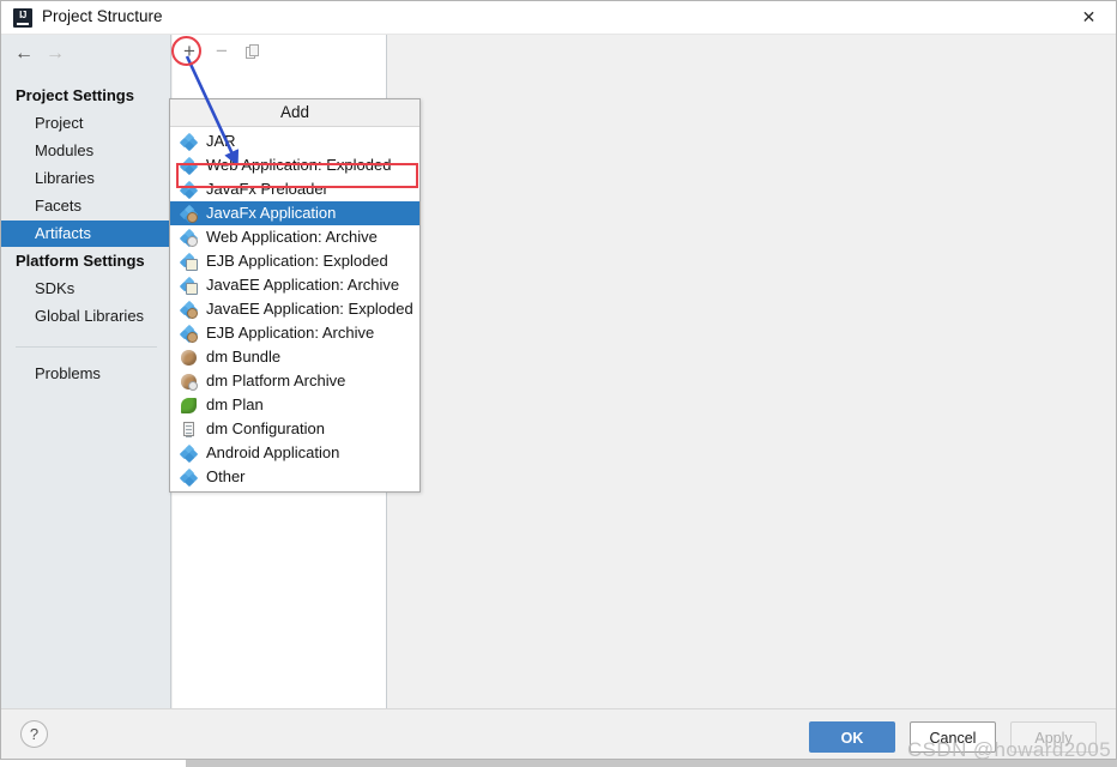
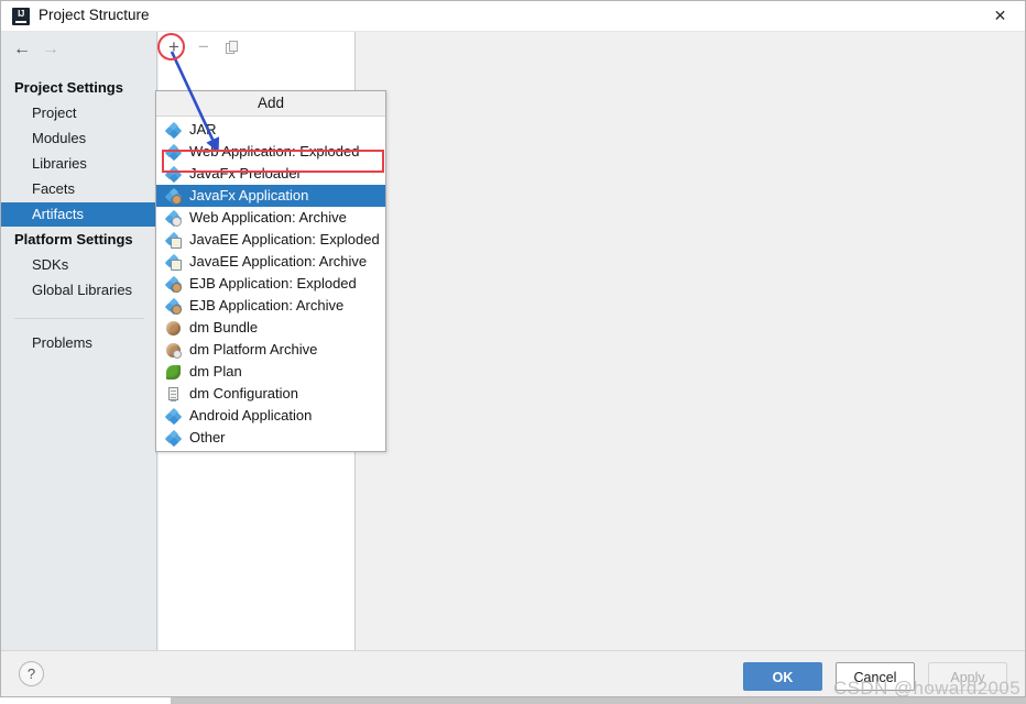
  IJ
  Project Structure
  ✕
  ←
  →
  Project Settings
  Project
  Modules
  Libraries
  Facets
  Artifacts
  Platform Settings
  SDKs
  Global Libraries
  Problems
  +
  −
  Add
  JAR
  Web Application: Exploded
  JavaFx Preloader
  JavaFx Application
  Web Application: Archive
- EJB Application: Exploded
+ JavaEE Application: Exploded
  JavaEE Application: Archive
- JavaEE Application: Exploded
+ EJB Application: Exploded
  EJB Application: Archive
  dm Bundle
  dm Platform Archive
  dm Plan
  dm Configuration
  Android Application
  Other
  ?
  OK
  Cancel
  Apply
  CSDN @howard2005
